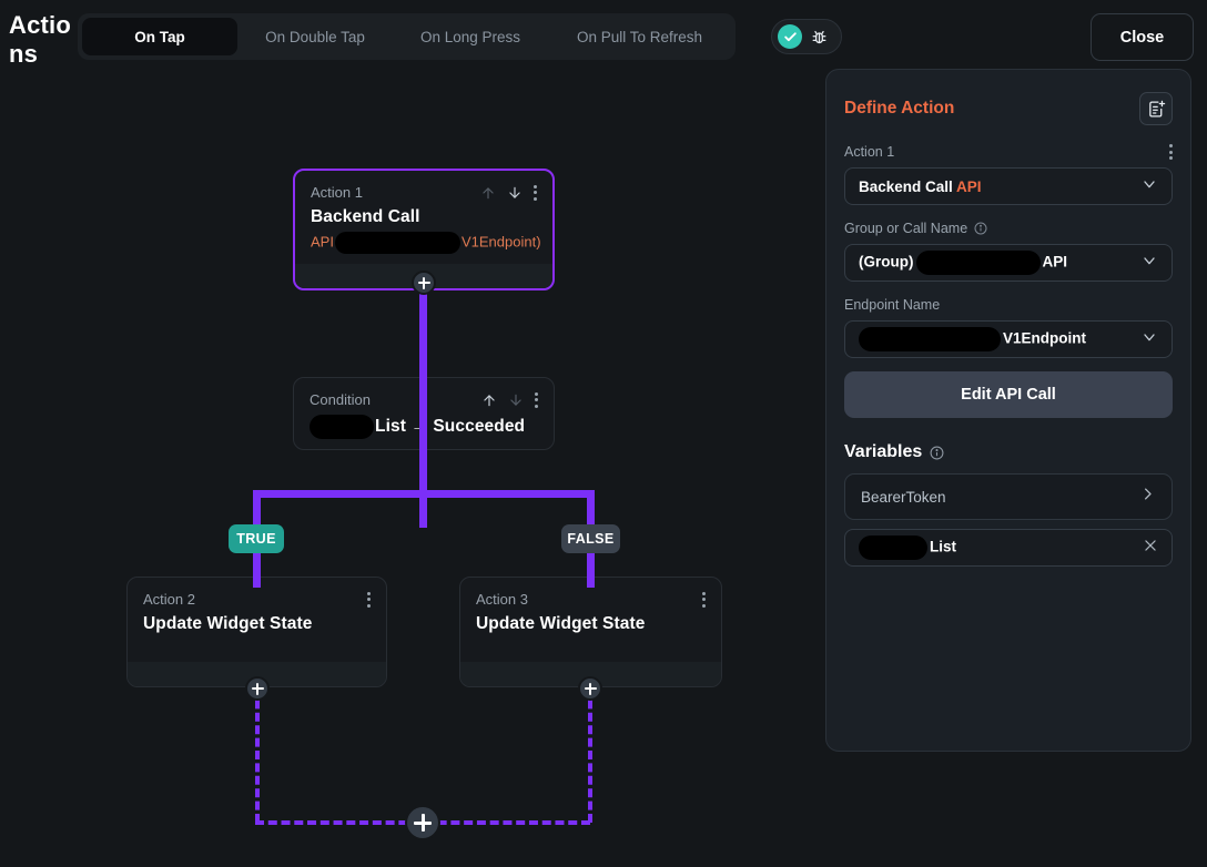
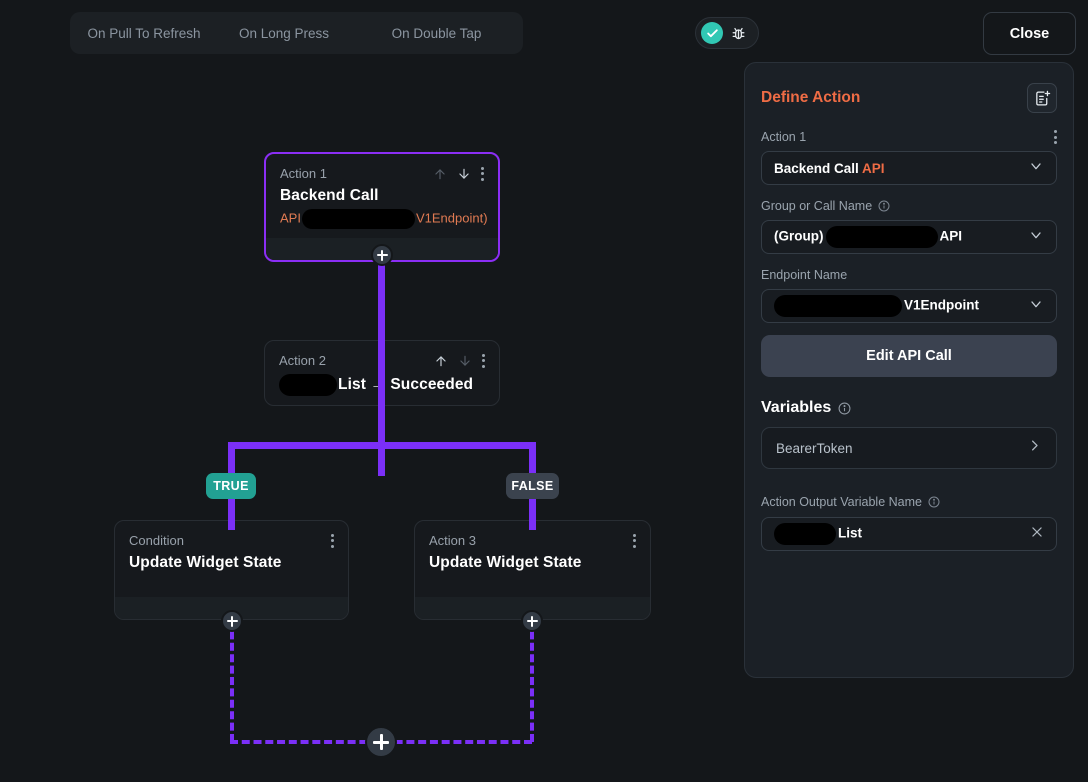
- Actions
- On Tap
- On Double Tap
+ On Pull To Refresh
  On Long Press
- On Pull To Refresh
+ On Double Tap
  Close
  Action 1
  Backend Call
  API V1Endpoint)
- Condition
+ Action 2
  List Succeeded
  TRUE
  FALSE
- Action 2
+ Condition
  Update Widget State
  Action 3
  Update Widget State
  Define Action
  Action 1
  Backend Call API
  Group or Call Name
  (Group) API
  Endpoint Name
  V1Endpoint
  Edit API Call
  Variables
  BearerToken
+ Action Output Variable Name
  List
